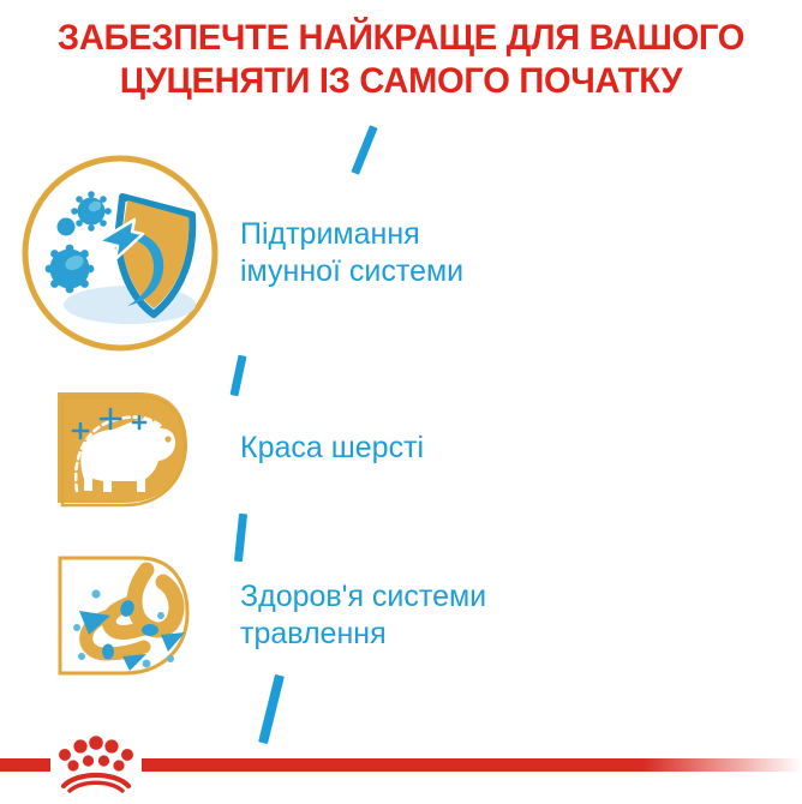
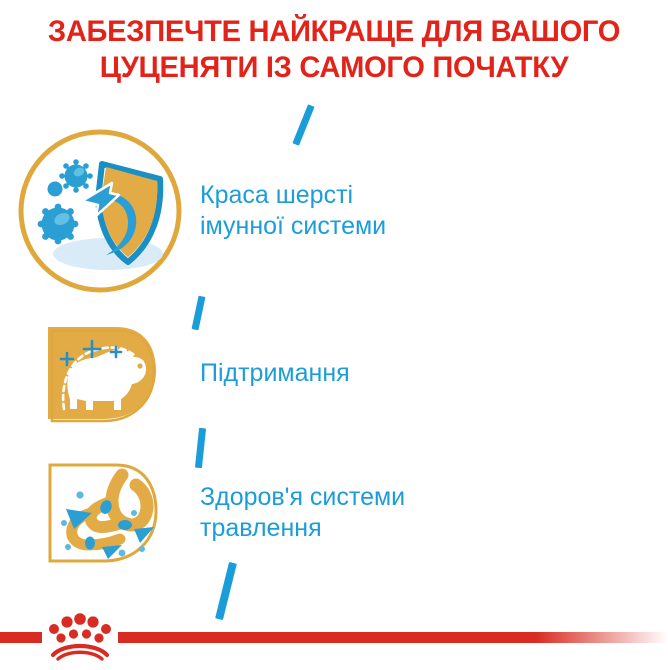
  ЗАБЕЗПЕЧТЕ НАЙКРАЩЕ ДЛЯ ВАШОГО
  ЦУЦЕНЯТИ ІЗ САМОГО ПОЧАТКУ
- Підтримання
+ Краса шерсті
  імунної системи
- Краса шерсті
+ Підтримання
  Здоров'я системи
  травлення
